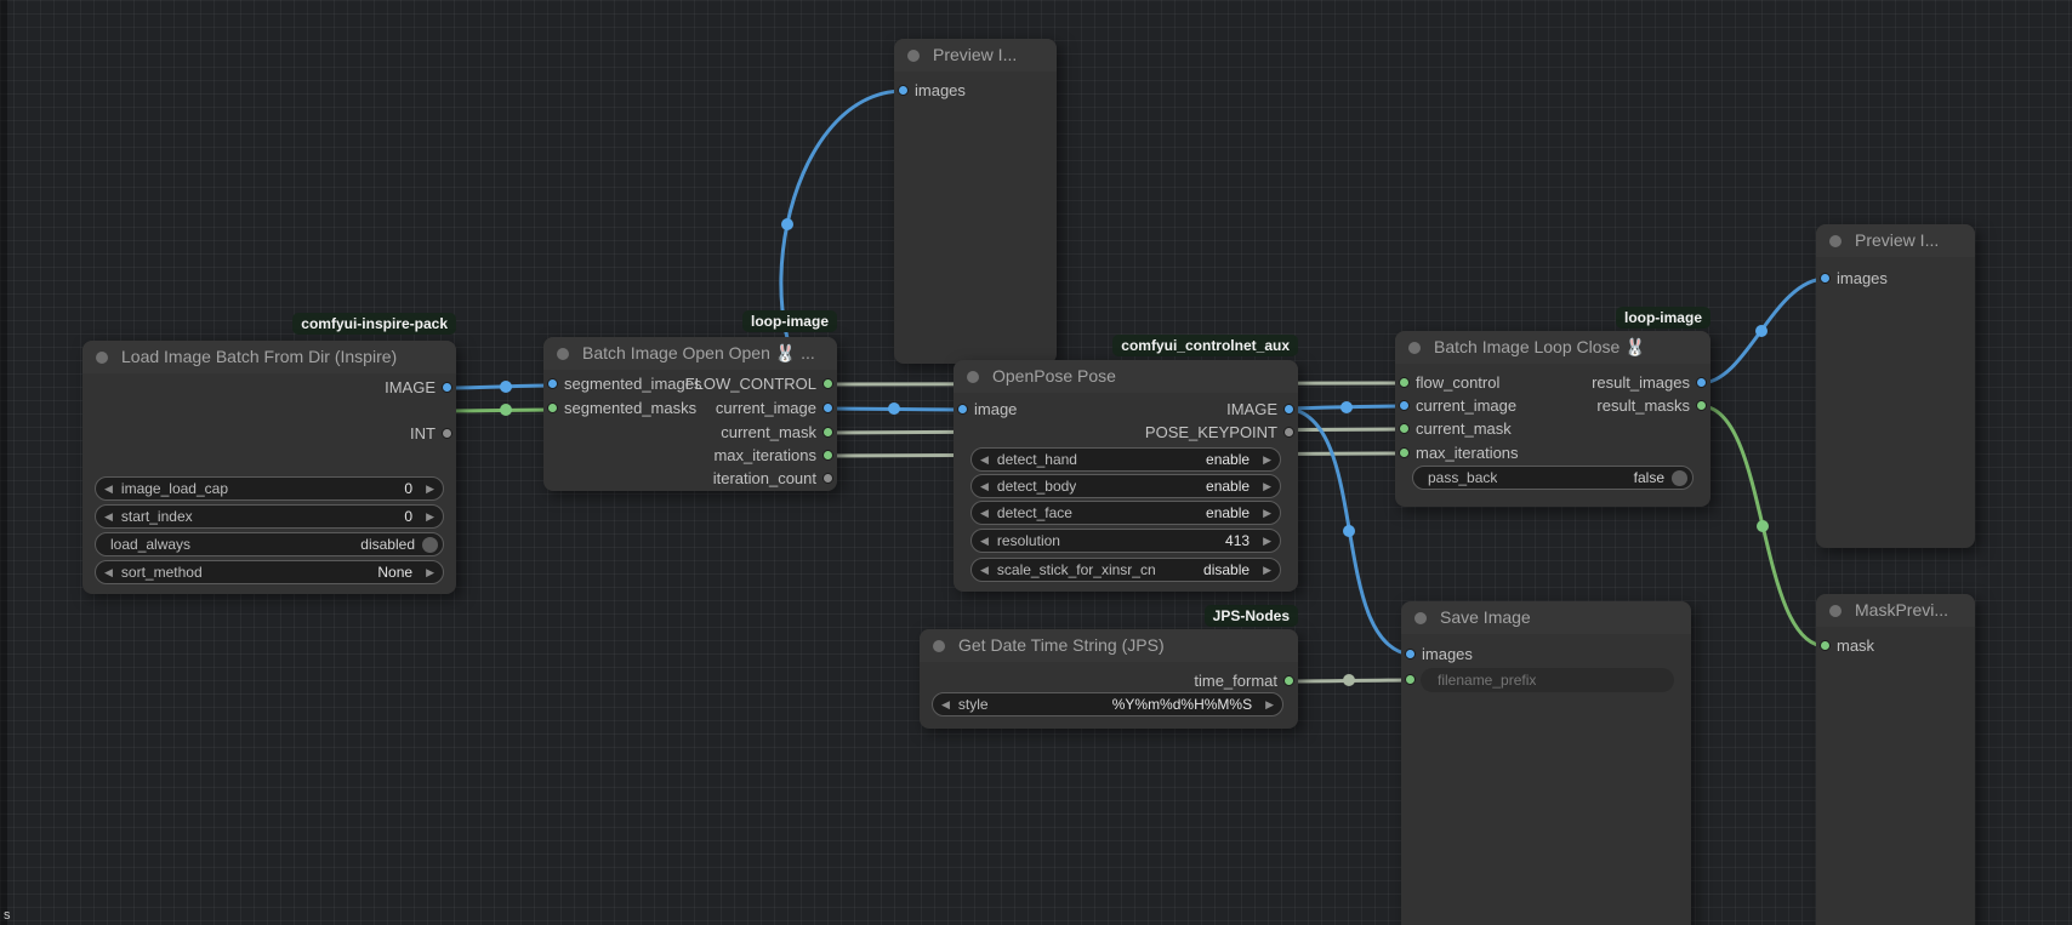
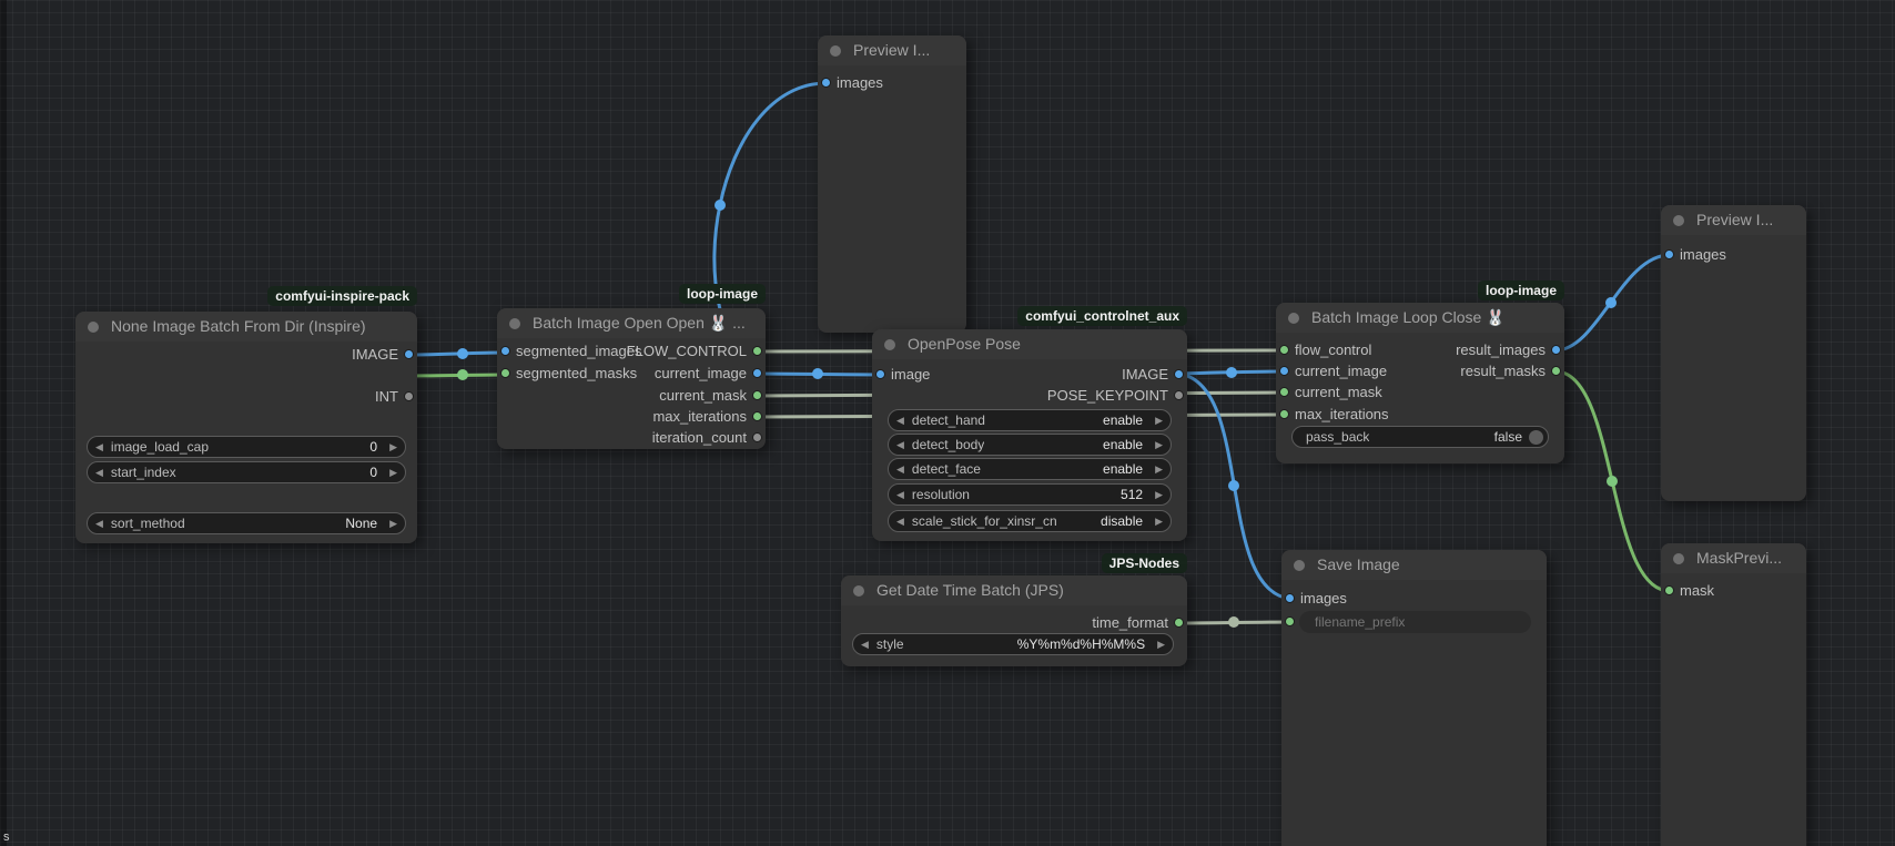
  comfyui-inspire-pack
  loop-image
  comfyui_controlnet_aux
  JPS-Nodes
  loop-image
- Load Image Batch From Dir (Inspire)
+ None Image Batch From Dir (Inspire)
  IMAGE
  INT
  image_load_cap
  0
  start_index
  0
- load_always
- disabled
  sort_method
  None
  Batch Image Open Open 🐰 ...
  segmented_images
  FLOW_CONTROL
  segmented_masks
  current_image
  current_mask
  max_iterations
  iteration_count
  Preview I...
  images
  OpenPose Pose
  image
  IMAGE
  POSE_KEYPOINT
  detect_hand
  enable
  detect_body
  enable
  detect_face
  enable
  resolution
- 413
+ 512
  scale_stick_for_xinsr_cn
  disable
- Get Date Time String (JPS)
+ Get Date Time Batch (JPS)
  time_format
  style
  %Y%m%d%H%M%S
  Batch Image Loop Close 🐰
  flow_control
  result_images
  current_image
  result_masks
  current_mask
  max_iterations
  pass_back
  false
  Save Image
  images
  filename_prefix
  Preview I...
  images
  MaskPrevi...
  mask
  s
